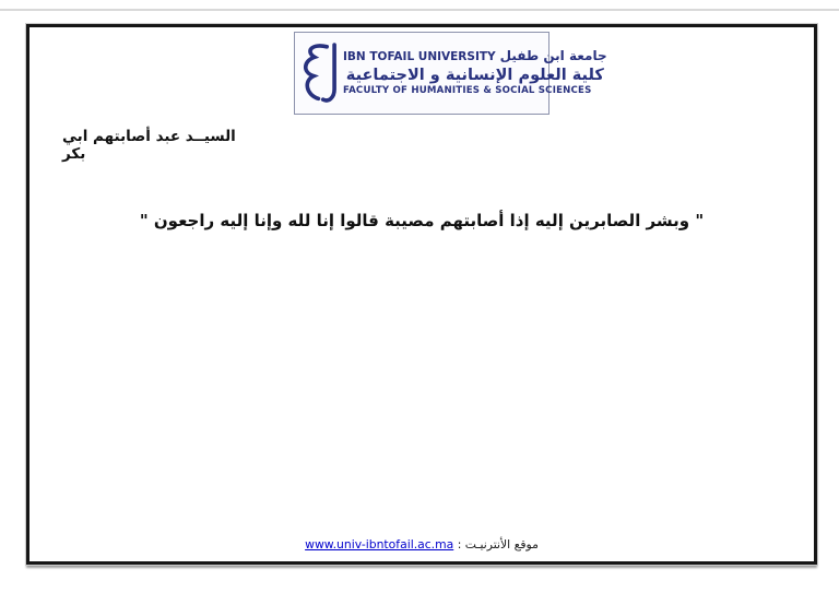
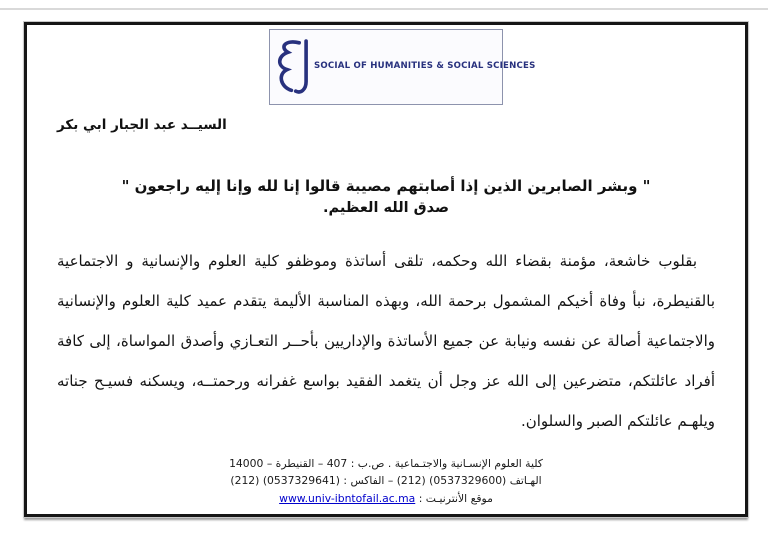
- IBN TOFAIL UNIVERSITY
- جامعة ابن طفيل
- كلية العلوم الإنسانية و الاجتماعية
- FACULTY OF HUMANITIES & SOCIAL SCIENCES
+ SOCIAL OF HUMANITIES & SOCIAL SCIENCES
- السيــد عبد أصابتهم ابي بكر
+ السيــد عبد الجبار ابي بكر
- " وبشر الصابرين إليه إذا أصابتهم مصيبة قالوا إنا لله وإنا إليه راجعون "
+ " وبشر الصابرين الذين إذا أصابتهم مصيبة قالوا إنا لله وإنا إليه راجعون "
+ صدق الله العظيم.
+ بقلوب خاشعة، مؤمنة بقضاء الله وحكمه، تلقى أساتذة وموظفو كلية العلوم والإنسانية و الاجتماعية بالقنيطرة، نبأ وفاة أخيكم المشمول برحمة الله، وبهذه المناسبة الأليمة يتقدم عميد كلية العلوم والإنسانية والاجتماعية أصالة عن نفسه ونيابة عن جميع الأساتذة والإداريين بأحــر التعـازي وأصدق المواساة، إلى كافة أفراد عائلتكم، متضرعين إلى الله عز وجل أن يتغمد الفقيد بواسع غفرانه ورحمتــه، ويسكنه فسيـح جناته ويلهـم عائلتكم الصبر والسلوان.
+ كلية العلوم الإنسـانية والاجتـماعية . ص.ب : 407 – القنيطرة – 14000
+ الهـاتف (212) (0537329600) – الفاكس : (212) (0537329641)
  موقع الأنترنيـت : www.univ-ibntofail.ac.ma
